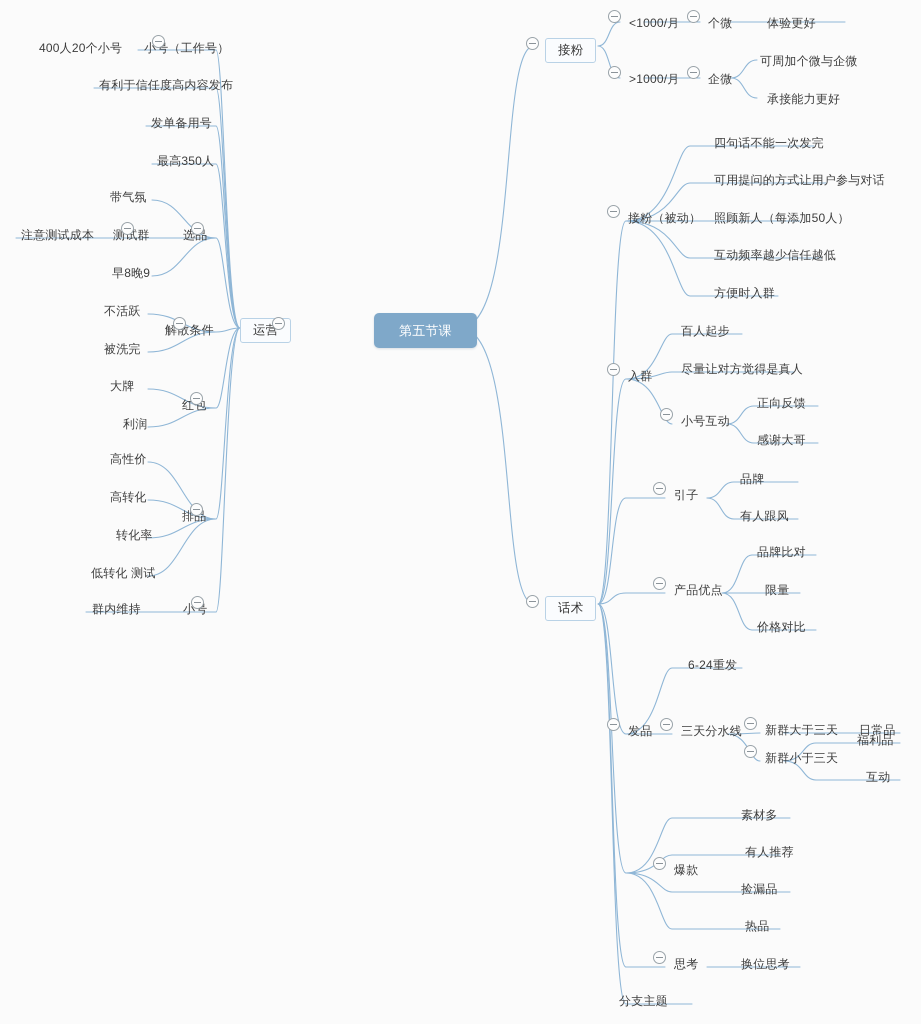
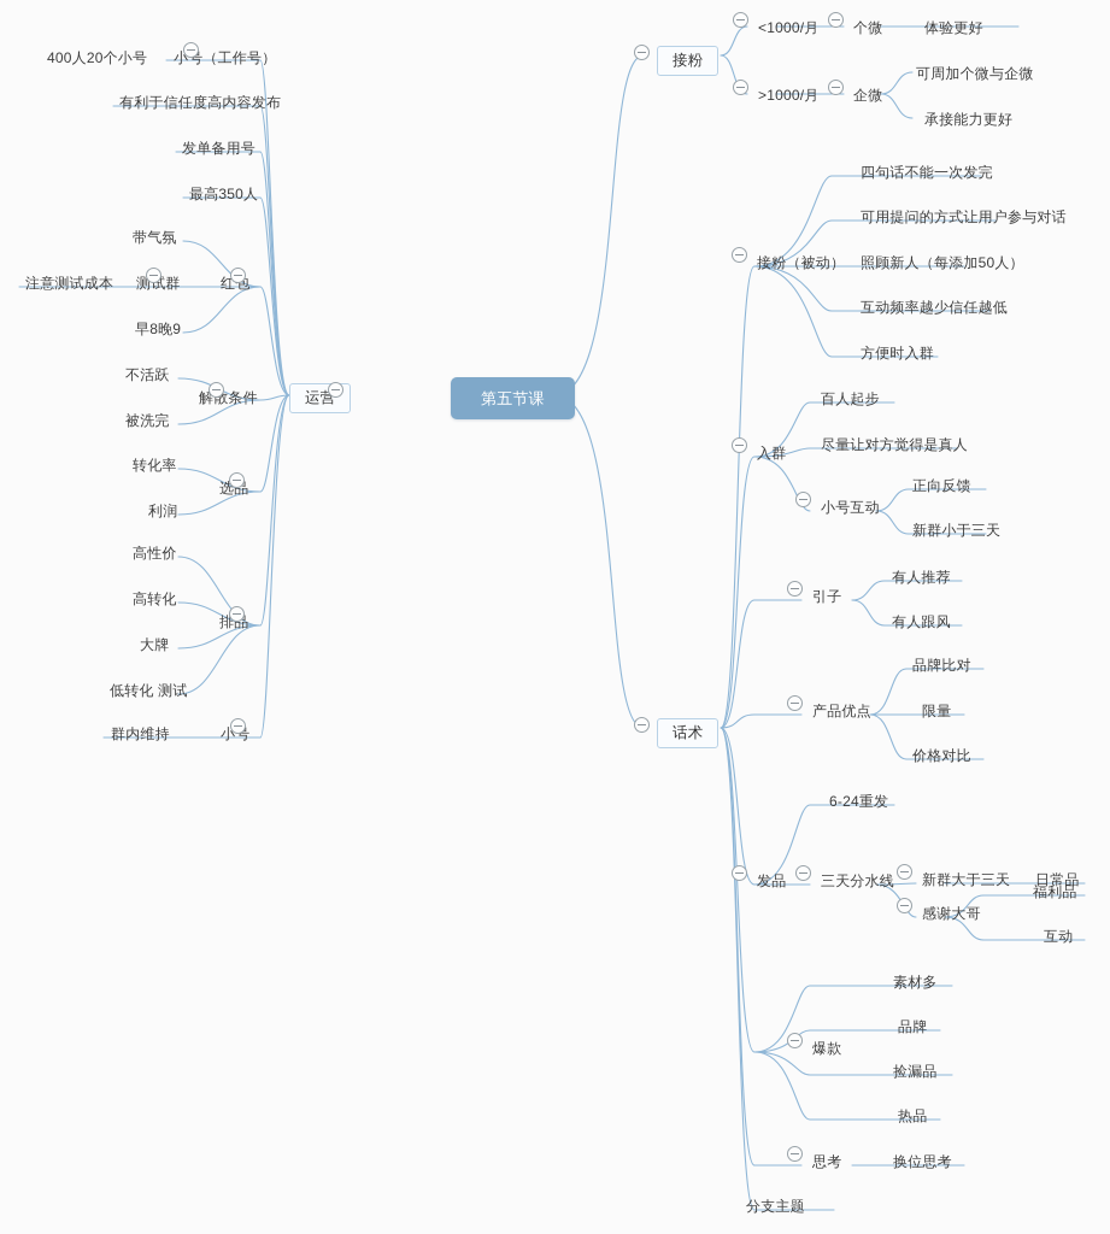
  第五节课
  运营
  小号（工作号）
  400人20个小号
  有利于信任度高内容发布
  发单备用号
  最高350人
- 选品
+ 红包
  带气氛
  测试群
  注意测试成本
  早8晚9
  解散条件
  不活跃
  被洗完
- 红包
+ 选品
- 大牌
+ 转化率
  利润
  排品
  高性价
  高转化
- 转化率
+ 大牌
  低转化 测试
  小号
  群内维持
  接粉
  <1000/月
  个微
  体验更好
  >1000/月
  企微
  可周加个微与企微
  承接能力更好
  话术
  接粉（被动）
  四句话不能一次发完
  可用提问的方式让用户参与对话
  照顾新人（每添加50人）
  互动频率越少信任越低
  方便时入群
  入群
  百人起步
  尽量让对方觉得是真人
  小号互动
  正向反馈
- 感谢大哥
+ 新群小于三天
  引子
- 品牌
+ 有人推荐
  有人跟风
  产品优点
  品牌比对
  限量
  价格对比
  发品
  6-24重发
  三天分水线
  新群大于三天
  日常品
- 新群小于三天
+ 感谢大哥
  福利品
  互动
  爆款
  素材多
- 有人推荐
+ 品牌
  捡漏品
  热品
  思考
  换位思考
  分支主题
